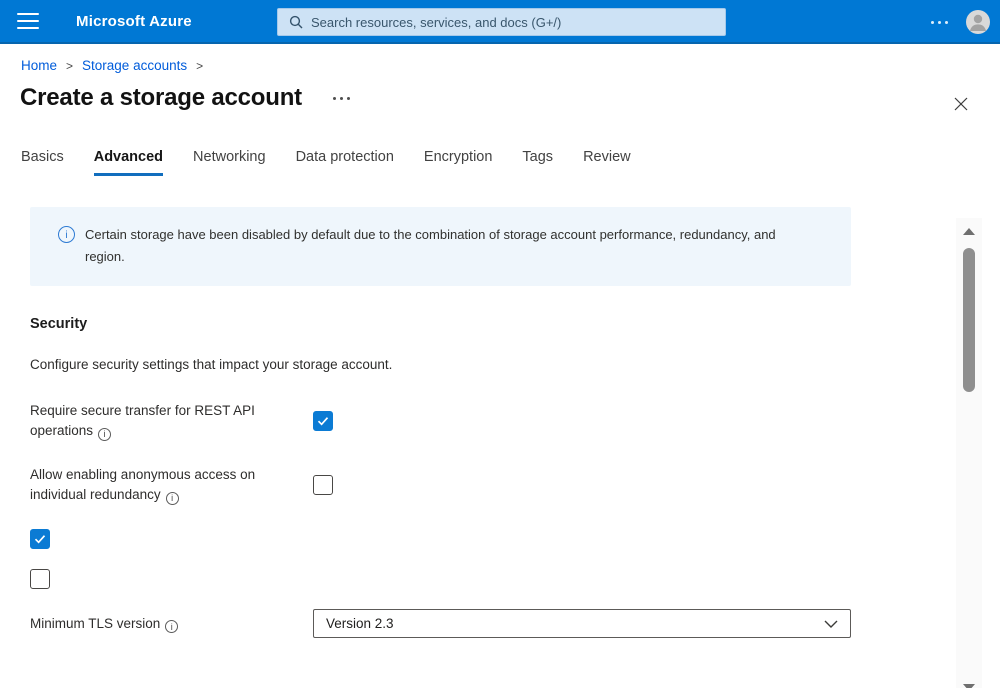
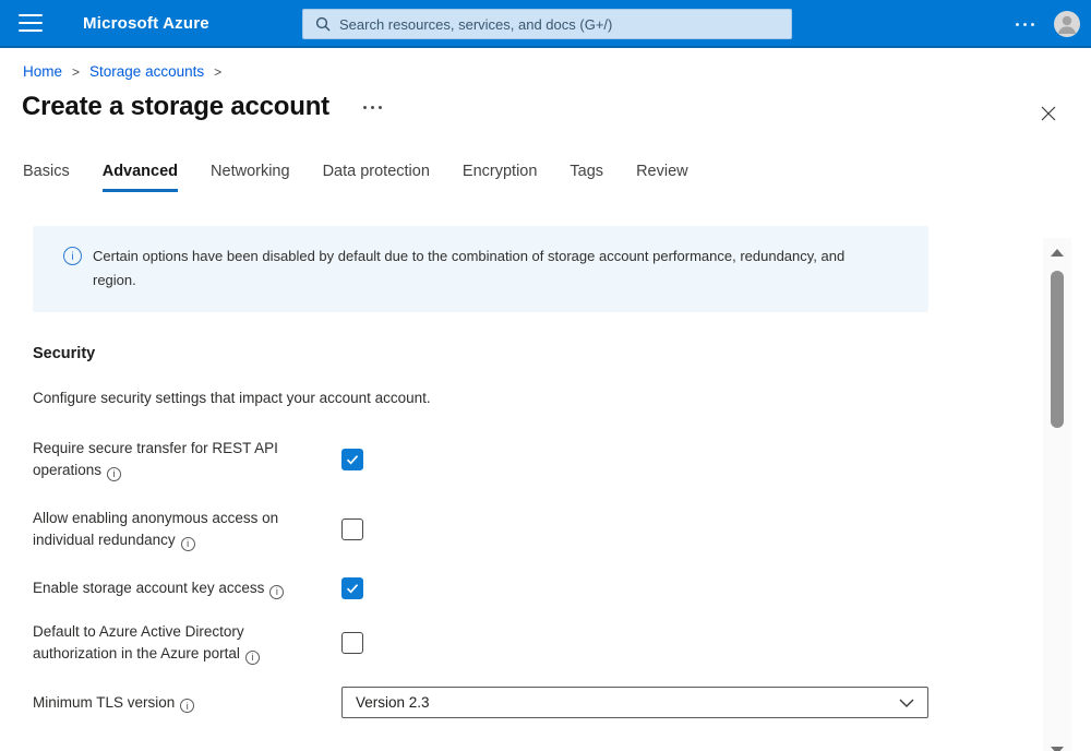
  Microsoft Azure
  Search resources, services, and docs (G+/)
  Home
  >
  Storage accounts
  >
  Create a storage account
  Basics
  Advanced
  Networking
  Data protection
  Encryption
  Tags
  Review
  i
- Certain storage have been disabled by default due to the combination of storage account performance, redundancy, and region.
+ Certain options have been disabled by default due to the combination of storage account performance, redundancy, and region.
  Security
- Configure security settings that impact your storage account.
+ Configure security settings that impact your account account.
  Require secure transfer for REST API operations i
  Allow enabling anonymous access on individual redundancy i
+ Enable storage account key access i
+ Default to Azure Active Directory authorization in the Azure portal i
  Minimum TLS version i
  Version 2.3
